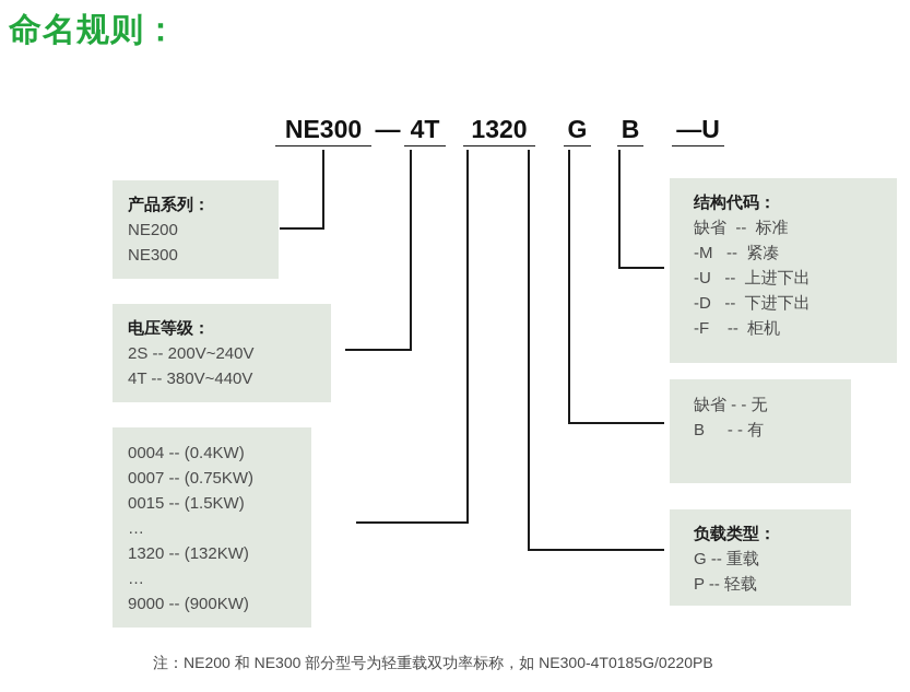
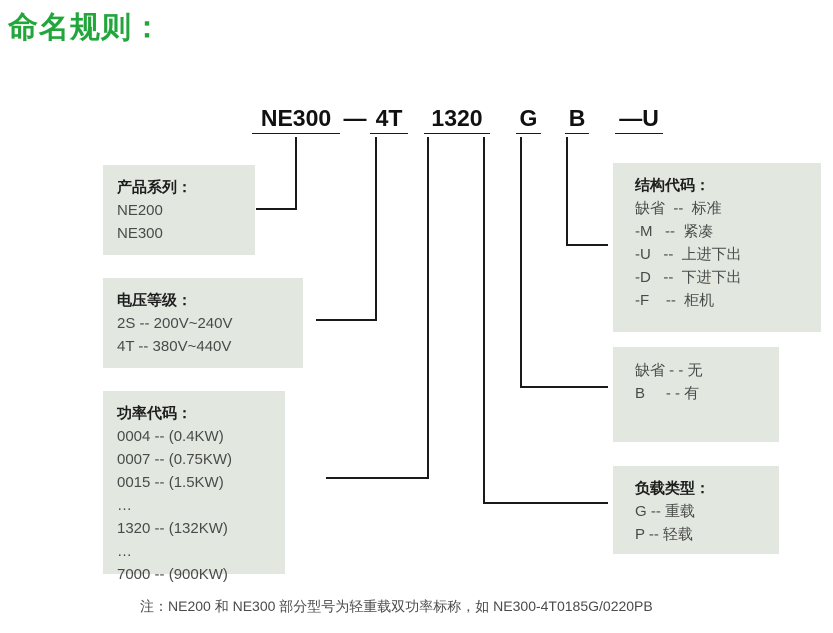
  命名规则：
  NE300
  —
  4T
  1320
  G
  B
  —U
  产品系列：
  NE200
  NE300
  电压等级：
  2S -- 200V~240V
  4T -- 380V~440V
+ 功率代码：
  0004 -- (0.4KW)
  0007 -- (0.75KW)
  0015 -- (1.5KW)
  …
  1320 -- (132KW)
  …
- 9000 -- (900KW)
+ 7000 -- (900KW)
  结构代码：
  缺省 -- 标准
  -M -- 紧凑
  -U -- 上进下出
  -D -- 下进下出
  -F -- 柜机
  缺省 - - 无
  B - - 有
  负载类型：
  G -- 重载
  P -- 轻载
  注：NE200 和 NE300 部分型号为轻重载双功率标称，如 NE300-4T0185G/0220PB
